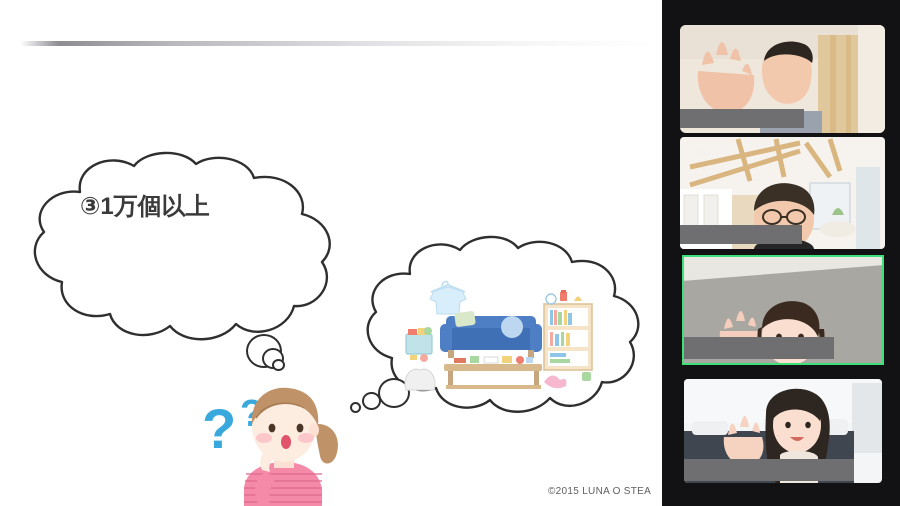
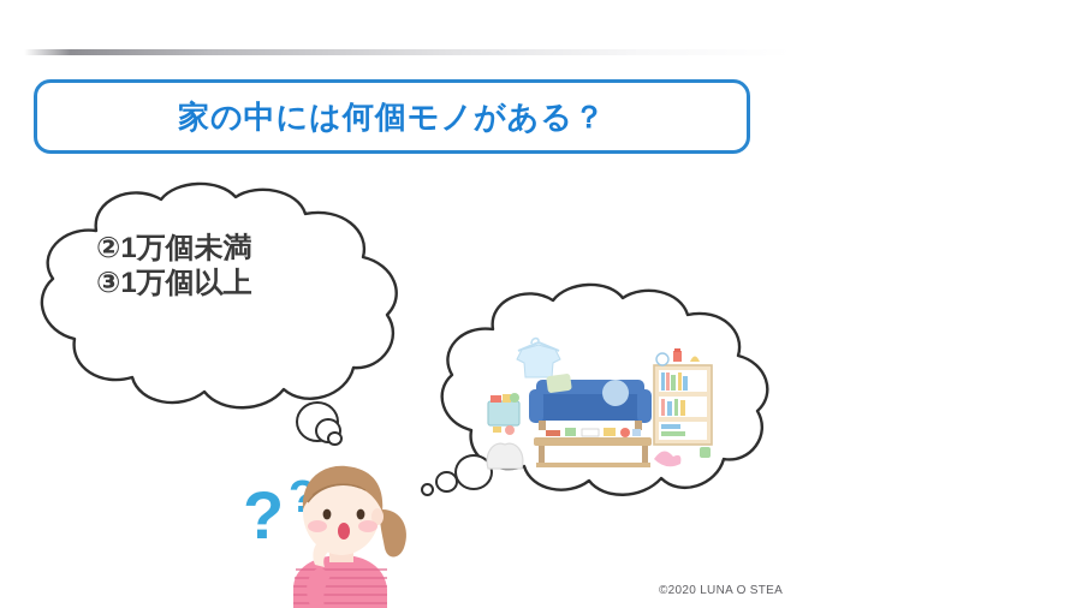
+ 家の中には何個モノがある？
+ ②1万個未満
  ③1万個以上
  ?
  ?
- ©2015 LUNA O STEA
+ ©2020 LUNA O STEA
- POLUS
